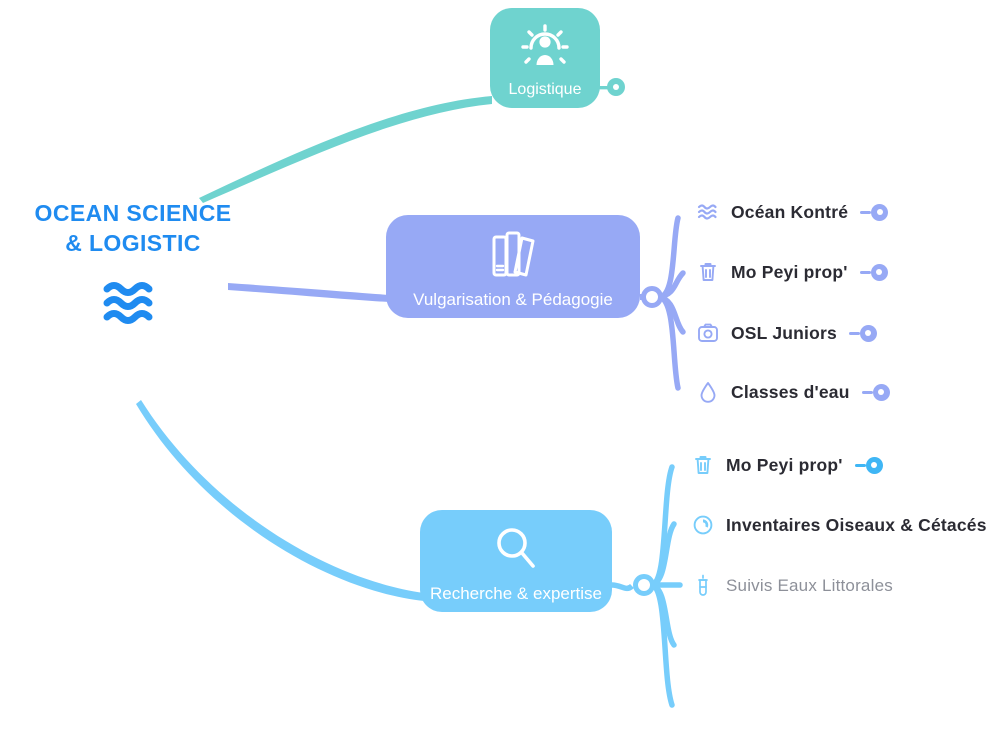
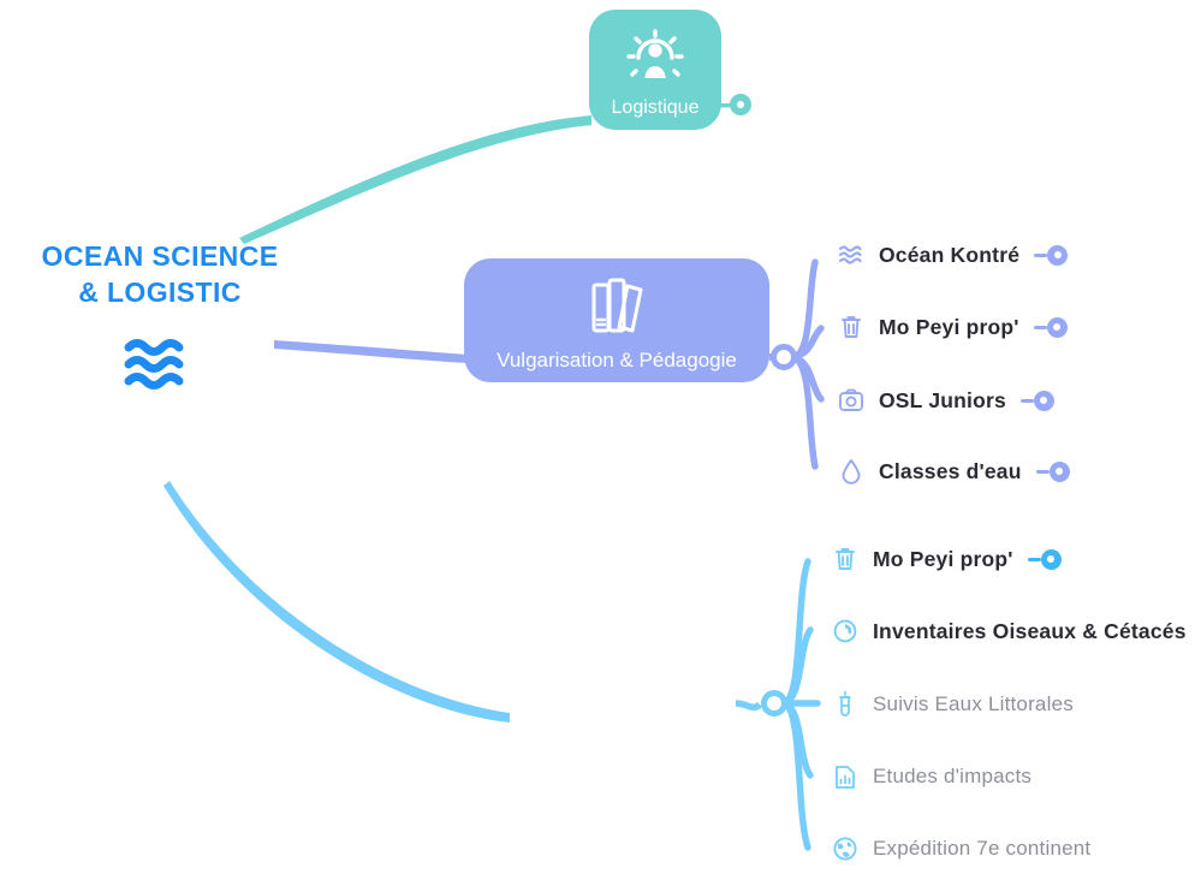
  OCEAN SCIENCE
  & LOGISTIC
  Logistique
  Vulgarisation & Pédagogie
  Océan Kontré
  Mo Peyi prop'
  OSL Juniors
  Classes d'eau
- Recherche & expertise
  Mo Peyi prop'
  Inventaires Oiseaux & Cétacés
  Suivis Eaux Littorales
+ Etudes d'impacts
+ Expédition 7e continent
